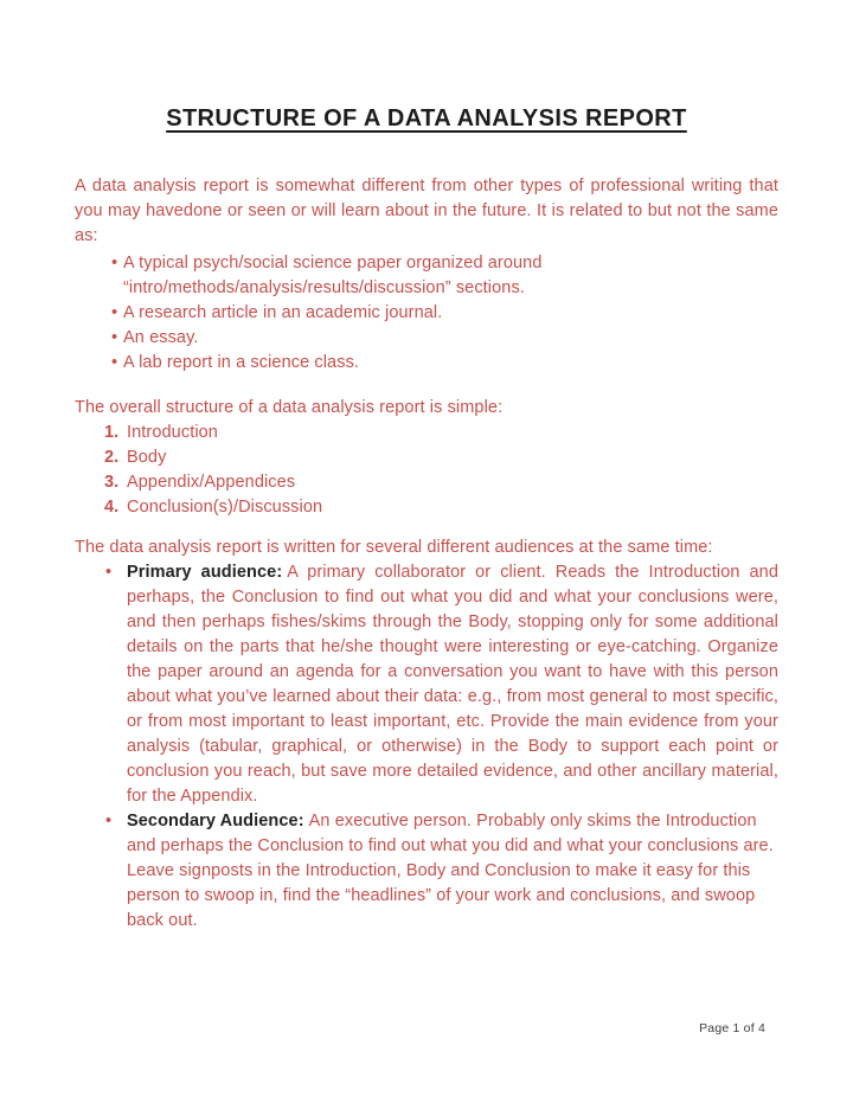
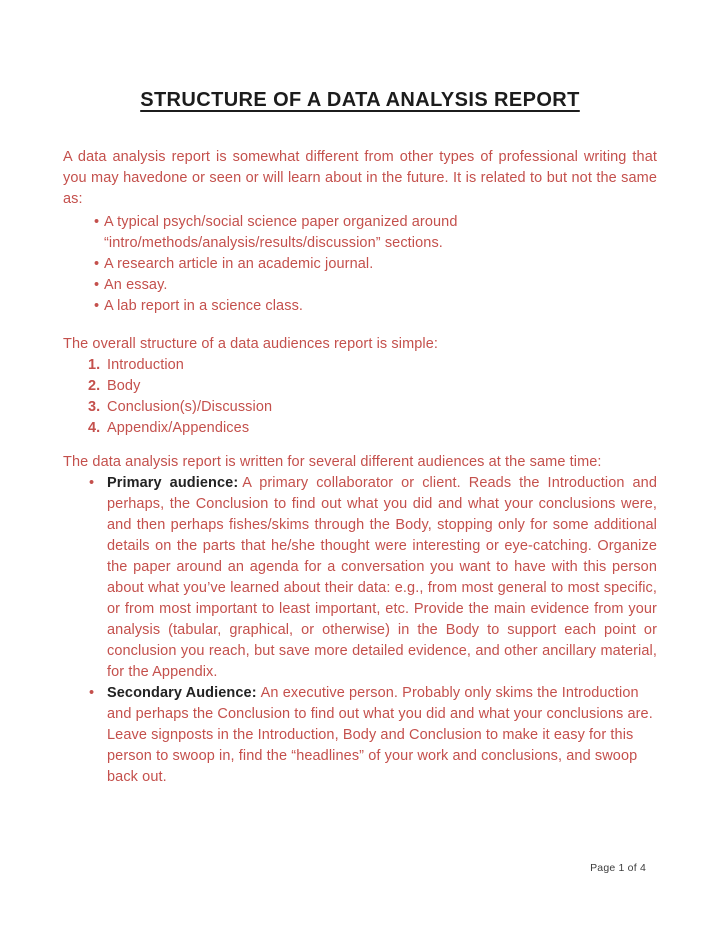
  STRUCTURE OF A DATA ANALYSIS REPORT
  A data analysis report is somewhat different from other types of professional writing that you may havedone or seen or will learn about in the future. It is related to but not the same as:
  A typical psych/social science paper organized around
  “intro/methods/analysis/results/discussion” sections.
  A research article in an academic journal.
  An essay.
  A lab report in a science class.
- The overall structure of a data analysis report is simple:
+ The overall structure of a data audiences report is simple:
  1.
  Introduction
  2.
  Body
  3.
- Appendix/Appendices
+ Conclusion(s)/Discussion
  4.
- Conclusion(s)/Discussion
+ Appendix/Appendices
  The data analysis report is written for several different audiences at the same time:
  Primary audience: A primary collaborator or client. Reads the Introduction and perhaps, the Conclusion to find out what you did and what your conclusions were, and then perhaps fishes/skims through the Body, stopping only for some additional details on the parts that he/she thought were interesting or eye-catching. Organize the paper around an agenda for a conversation you want to have with this person about what you’ve learned about their data: e.g., from most general to most specific, or from most important to least important, etc. Provide the main evidence from your analysis (tabular, graphical, or otherwise) in the Body to support each point or conclusion you reach, but save more detailed evidence, and other ancillary material, for the Appendix.
  Secondary Audience: An executive person. Probably only skims the Introduction and perhaps the Conclusion to find out what you did and what your conclusions are. Leave signposts in the Introduction, Body and Conclusion to make it easy for this person to swoop in, find the “headlines” of your work and conclusions, and swoop back out.
  Page 1 of 4
